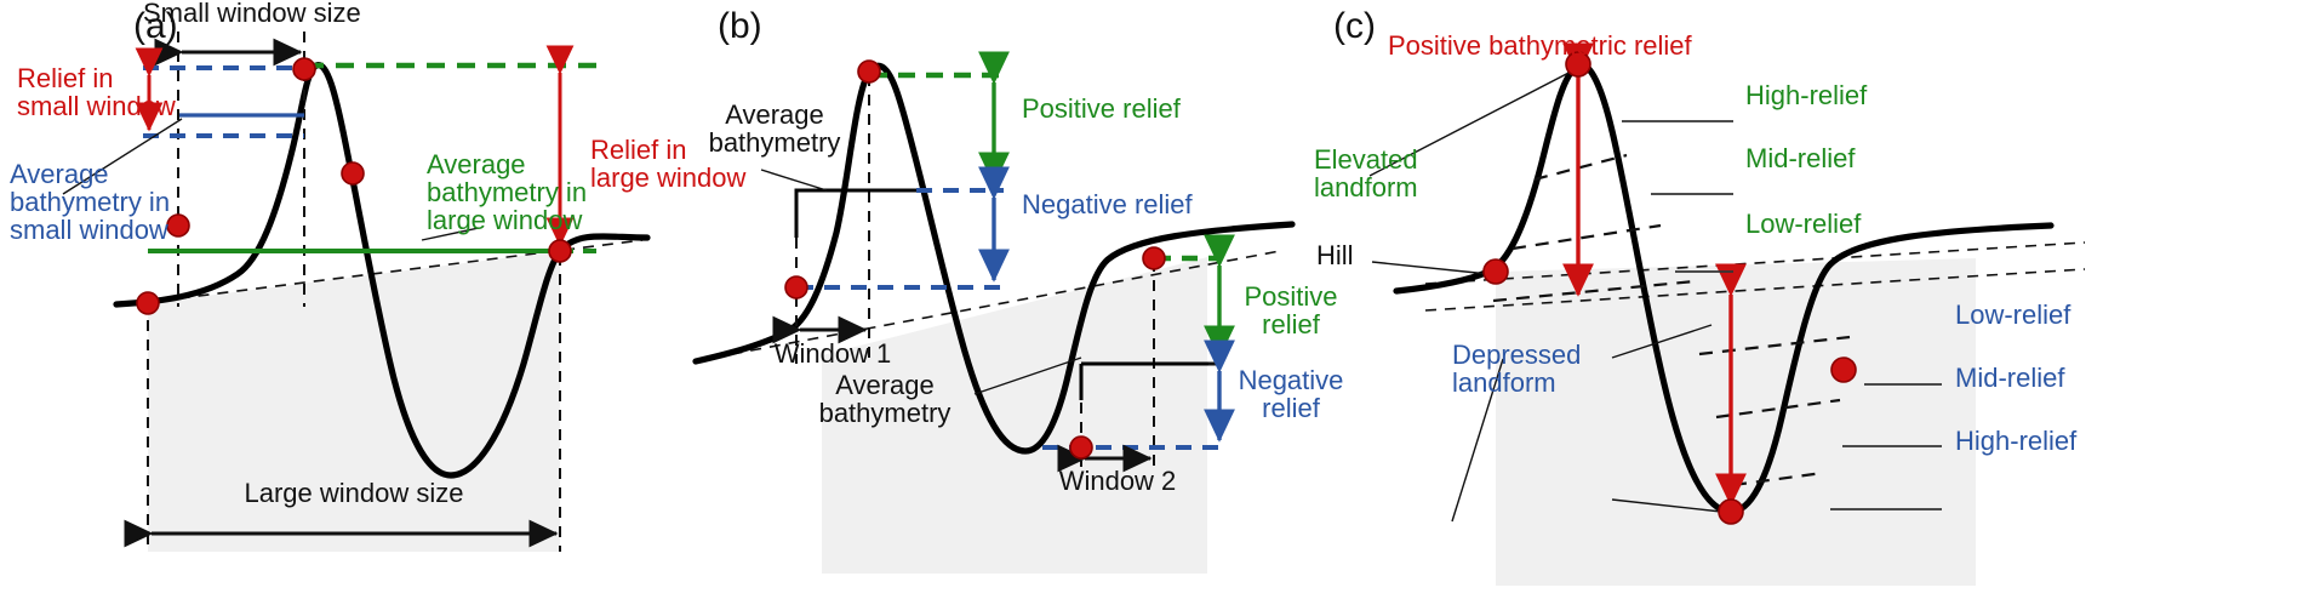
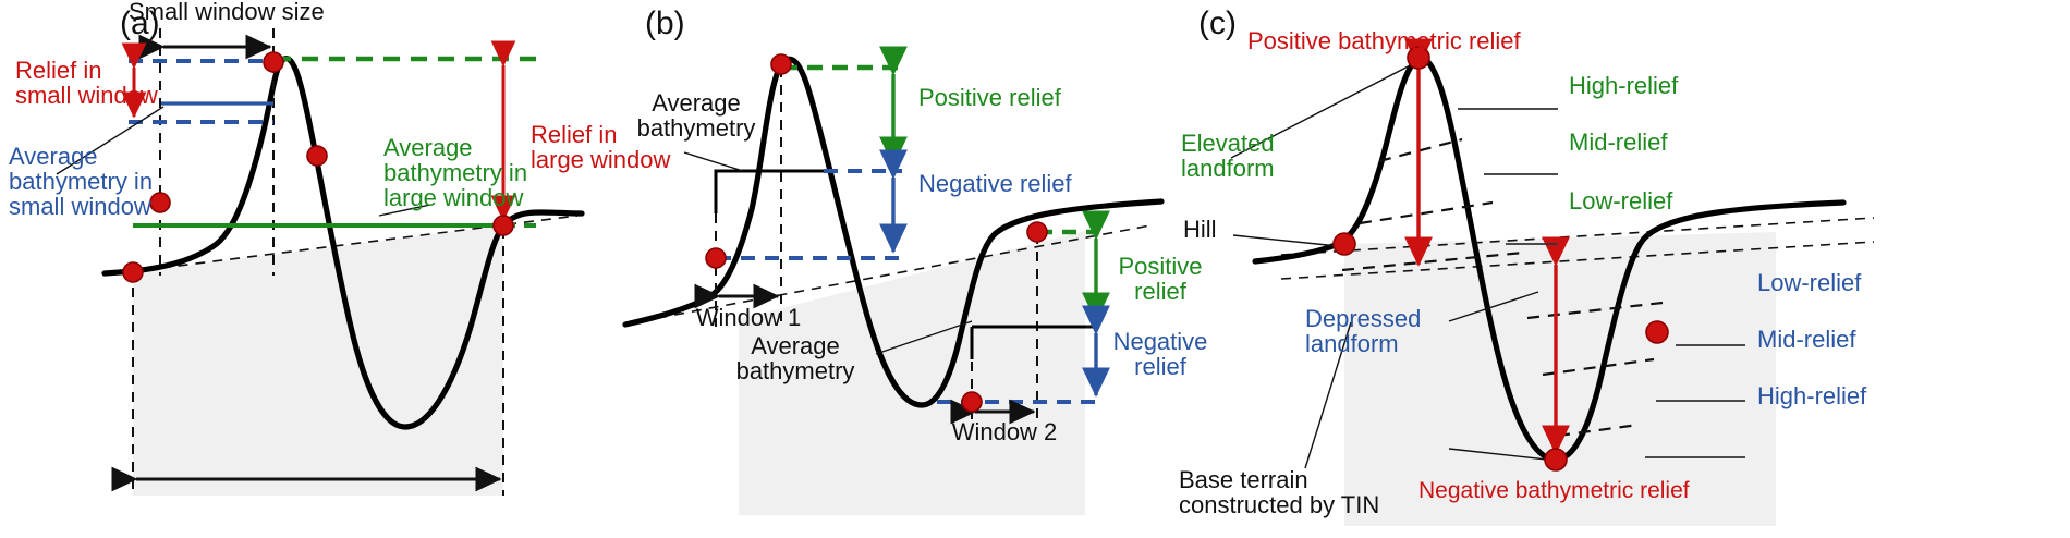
  (a)
  Small window size
  Relief in
  small window
  Average
  bathymetry in
  small window
  Average
  bathymetry in
  large window
  Relief in
  large window
- Large window size
  (b)
  Average
  bathymetry
  Positive relief
  Negative relief
  Window 1
  Average
  bathymetry
  Positive
  relief
  Negative
  relief
  Window 2
  (c)
  Positive bathymetric relief
  Elevated
  landform
  Hill
  High-relief
  Mid-relief
  Low-relief
  Depressed
  landform
  Low-relief
  Mid-relief
  High-relief
+ Base terrain
+ constructed by TIN
+ Negative bathymetric relief
